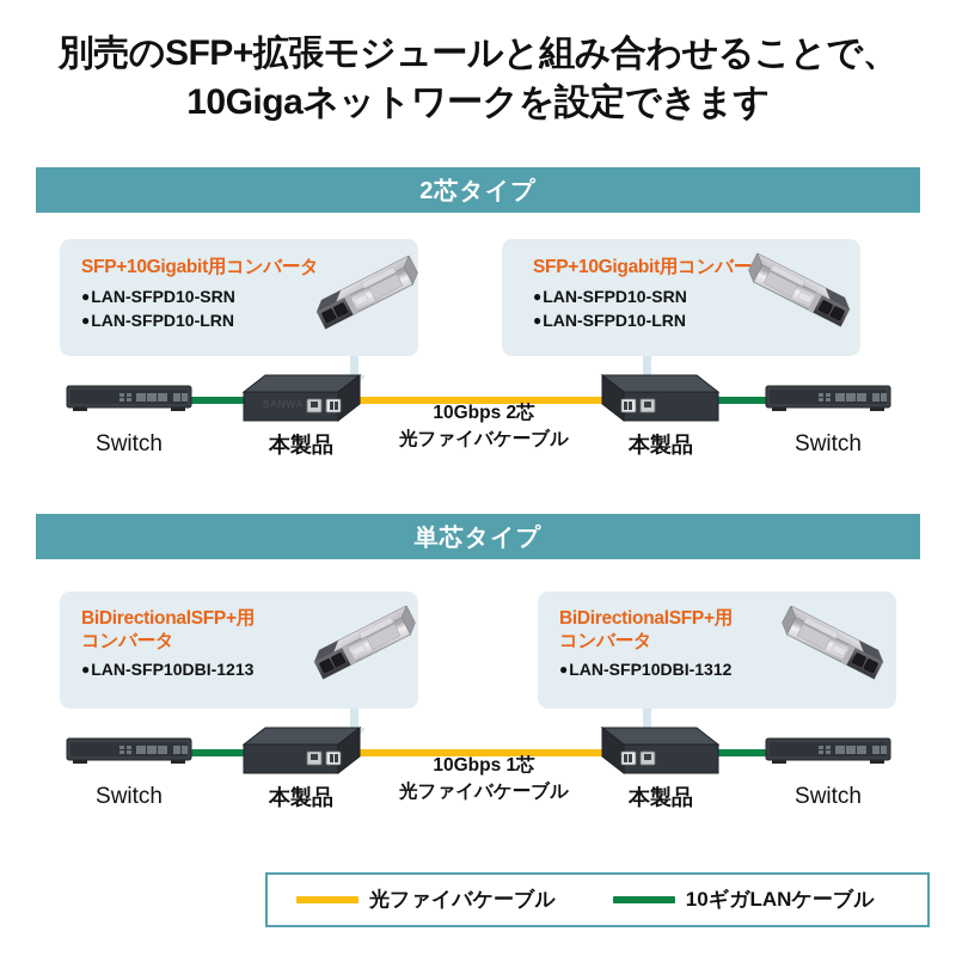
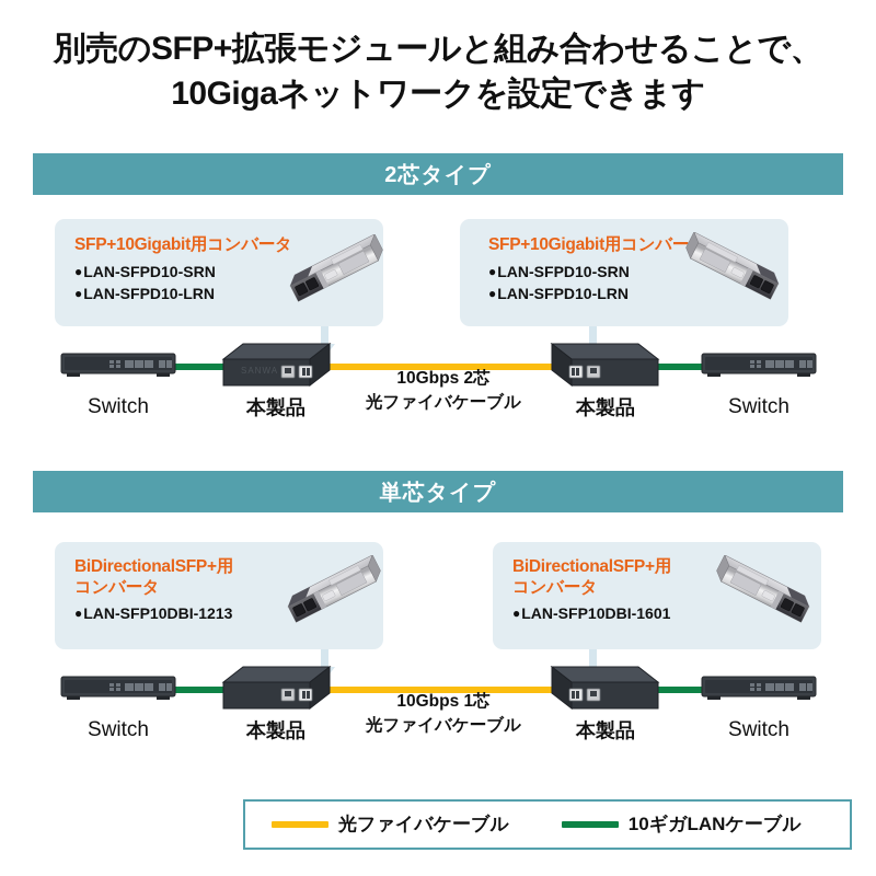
  別売のSFP+拡張モジュールと組み合わせることで、
  10Gigaネットワークを設定できます
  2芯タイプ
  SFP+10Gigabit用コンバータ
  ●LAN-SFPD10-SRN
  ●LAN-SFPD10-LRN
  SFP+10Gigabit用コンバー
  ●LAN-SFPD10-SRN
  ●LAN-SFPD10-LRN
  SANWA
  Switch
  本製品
  10Gbps 2芯
  光ファイバケーブル
  本製品
  Switch
  単芯タイプ
  BiDirectionalSFP+用
  コンバータ
  ●LAN-SFP10DBI-1213
  BiDirectionalSFP+用
  コンバータ
- ●LAN-SFP10DBI-1312
+ ●LAN-SFP10DBI-1601
  Switch
  本製品
  10Gbps 1芯
  光ファイバケーブル
  本製品
  Switch
  光ファイバケーブル
  10ギガLANケーブル
